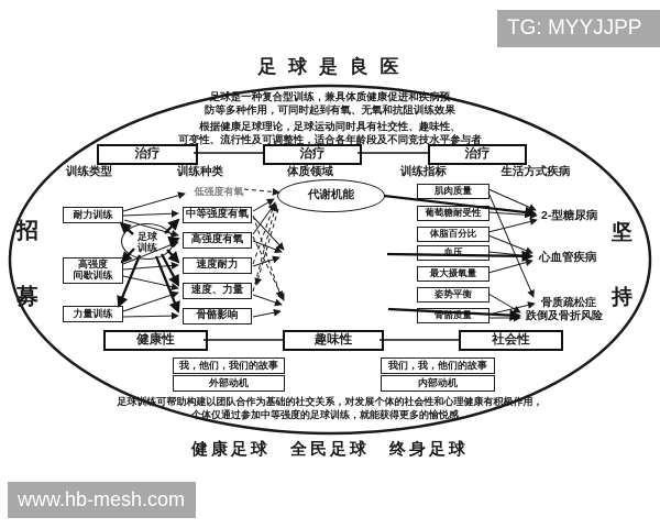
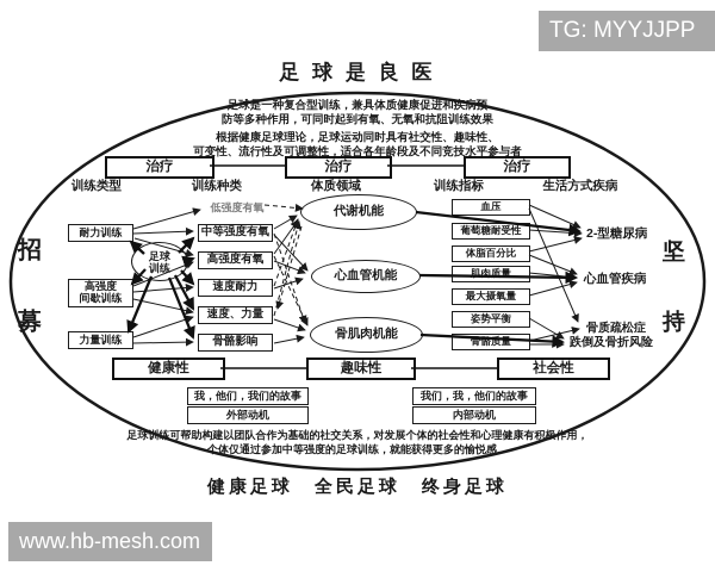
  TG: MYYJJPP
  www.hb-mesh.com
  足 球 是 良 医
  球是一种复合型训练，兼具体质健康促进和疾病
  防等多种作用，可同时起到有氧、无氧和抗阻训练效果
  根据健康足球理论，足球运动同时具有社交性、趣味性、
  可变性、流行性及可调整性，适合各年龄段及不同竞技水平参与者
  治疗
  治疗
  治疗
  训练类型
  训练种类
  体质领域
  训练指标
  生活方式疾病
  招
  募
  坚
  持
  耐力训练
  高强度
  间歇训练
  力量训练
  足球
  训练
  低强度有氧
  中等强度有氧
  高强度有氧
  速度耐力
  速度、力量
  骨骼影响
  代谢机能
+ 心血管机能
+ 骨肌肉机能
- 肌肉质量
+ 血压
  葡萄糖耐受性
  体脂百分比
- 血压
+ 肌肉质量
  最大摄氧量
  姿势平衡
  骨骼质量
  2-型糖尿病
  心血管疾病
  骨质疏松症
  跌倒及骨折风险
  健康性
  趣味性
  社会性
  我，他们，我们的故事
  我们，我，他们的故事
  外部动机
  内部动机
  足球练可帮助构建以团队合作为基础的社交关系，对发展个体的社会性和心理健康有积极用，
  个体仅通过参加中等强度的足球训练，就能获得更多的愉悦感。
  健康足球 全民足球 终身足球
